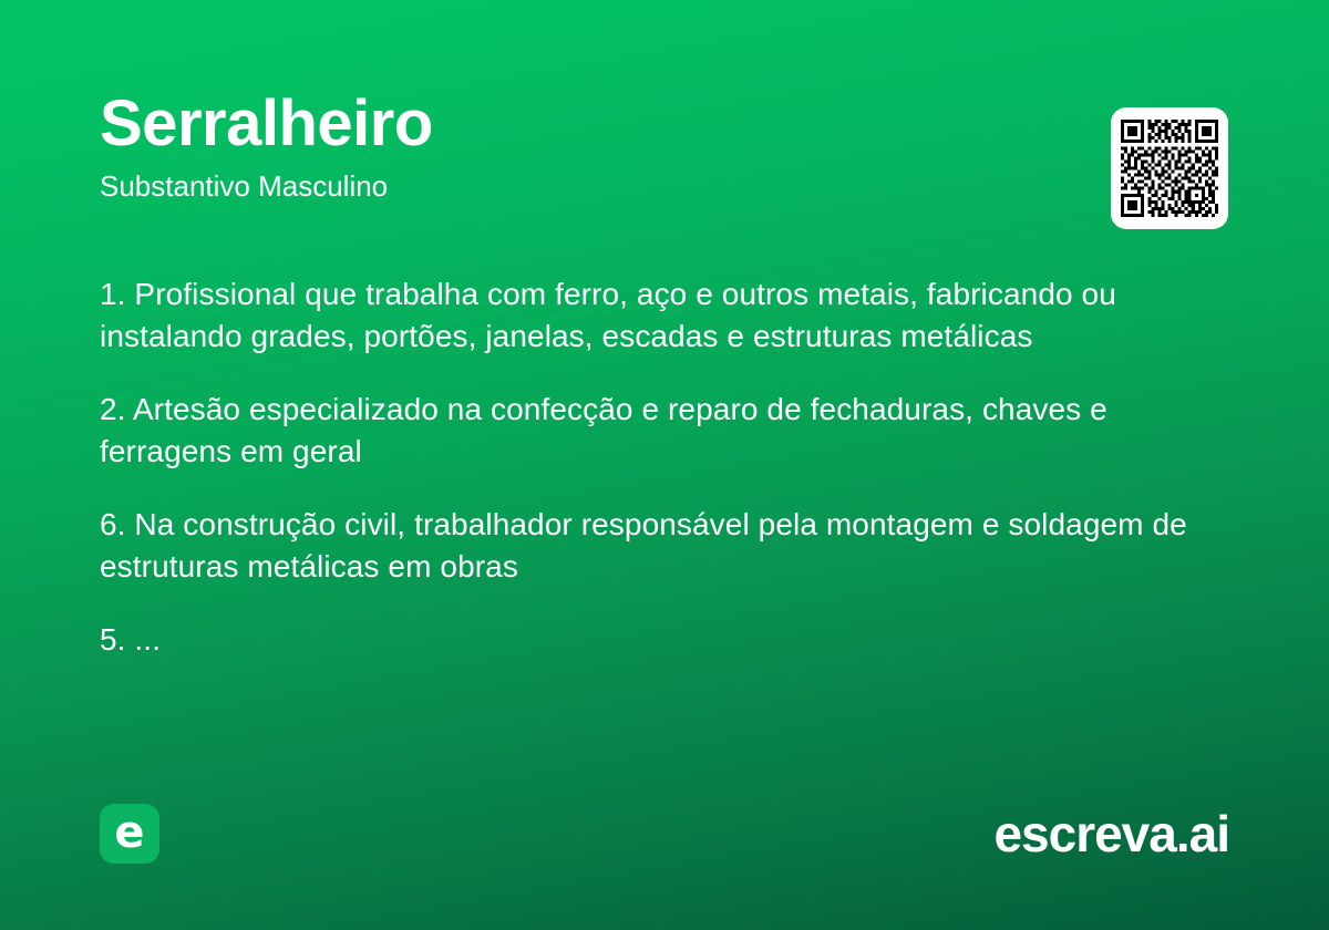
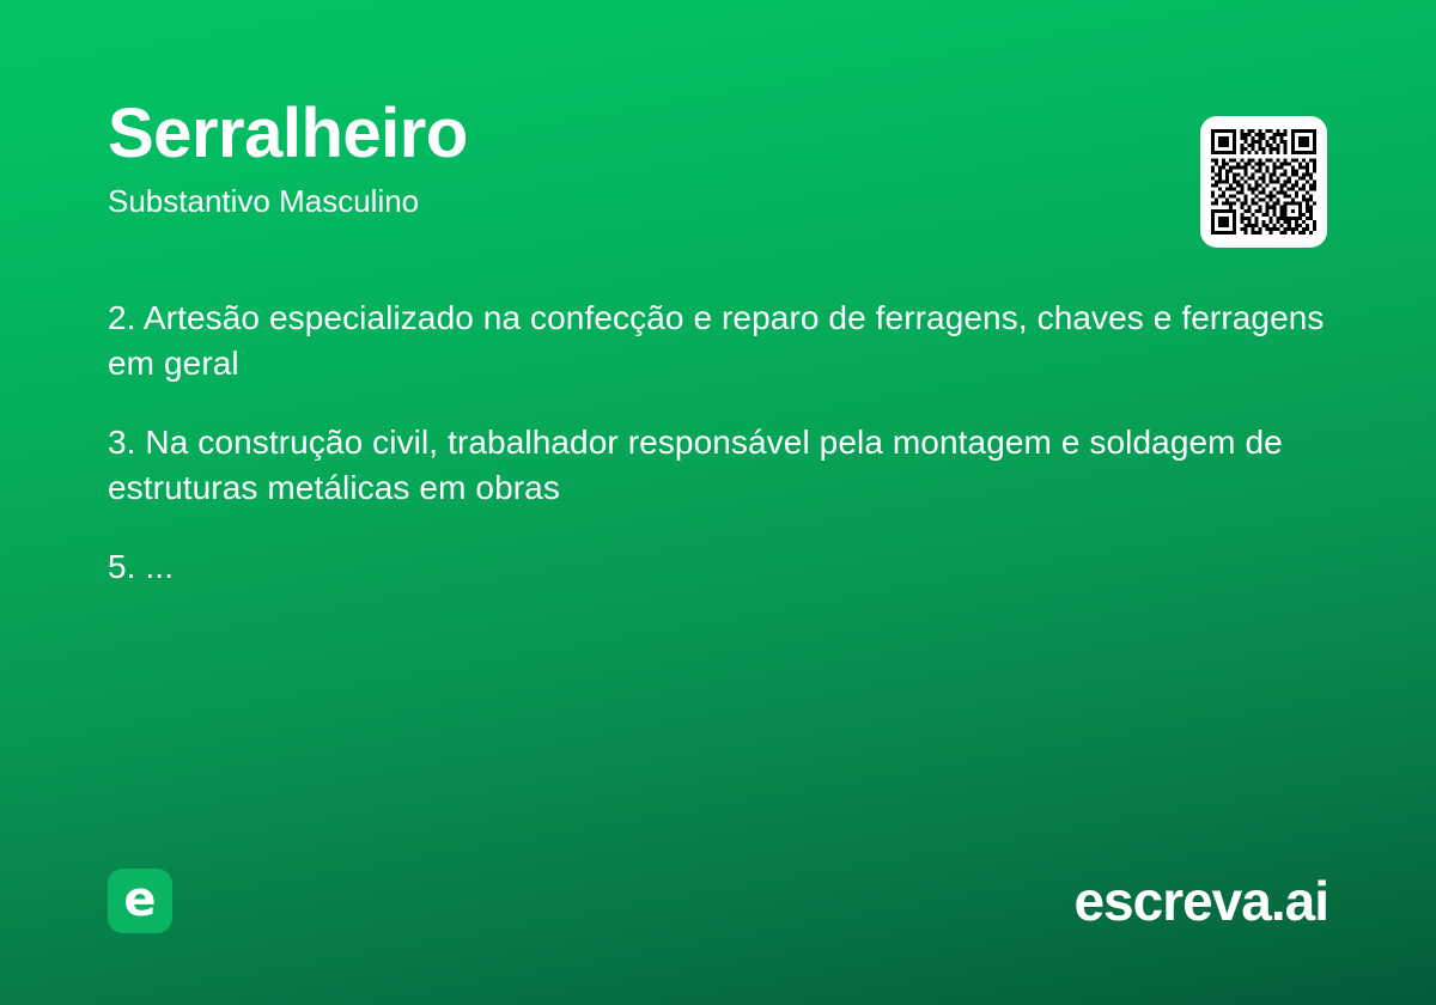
  Serralheiro
  Substantivo Masculino
- 1. Profissional que trabalha com ferro, aço e outros metais, fabricando ou instalando grades, portões, janelas, escadas e estruturas metálicas
- 2. Artesão especializado na confecção e reparo de fechaduras, chaves e ferragens em geral
+ 2. Artesão especializado na confecção e reparo de ferragens, chaves e ferragens em geral
- 6. Na construção civil, trabalhador responsável pela montagem e soldagem de estruturas metálicas em obras
+ 3. Na construção civil, trabalhador responsável pela montagem e soldagem de estruturas metálicas em obras
  5. ...
  e
  escreva.ai
